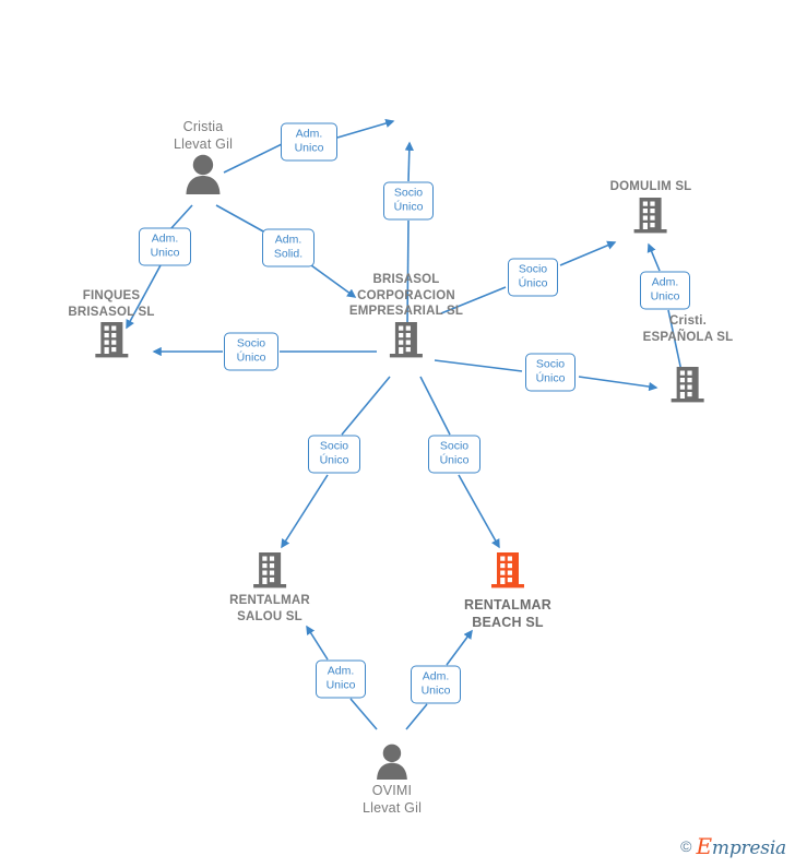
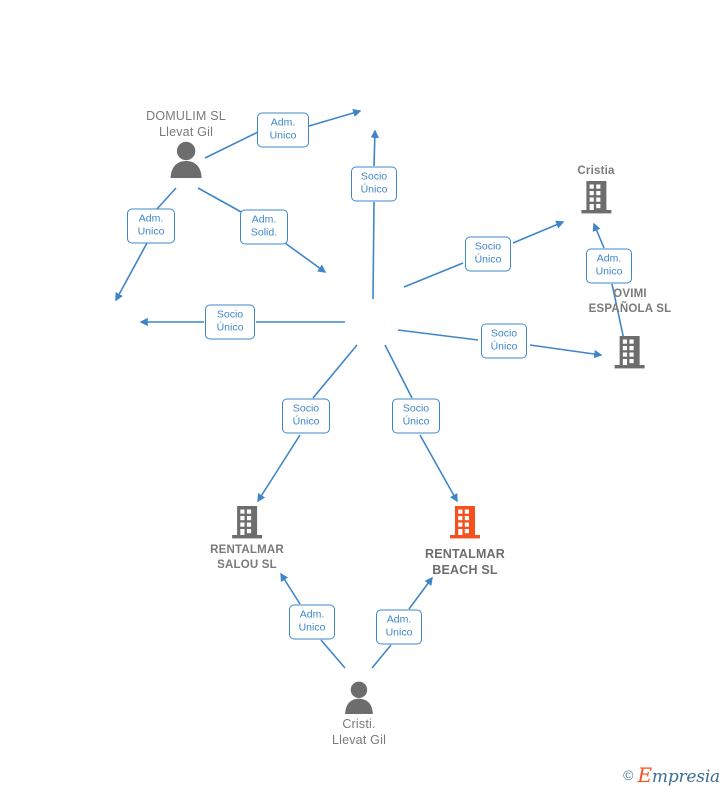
- Cristia
+ DOMULIM SL
  Llevat Gil
- FINQUES
- BRISASOL SL
- BRISASOL
- CORPORACION
- EMPRESARIAL SL
- DOMULIM SL
+ Cristia
- Cristi.
+ OVIMI
  ESPAÑOLA SL
  RENTALMAR
  SALOU SL
  RENTALMAR
  BEACH SL
- OVIMI
+ Cristi.
  Llevat Gil
  Adm.
  Unico
  Adm.
  Unico
  Adm.
  Solid.
  Socio
  Único
  Socio
  Único
  Socio
  Único
  Socio
  Único
  Adm.
  Unico
  Socio
  Único
  Socio
  Único
  Adm.
  Unico
  Adm.
  Unico
  ©
  Empresia
